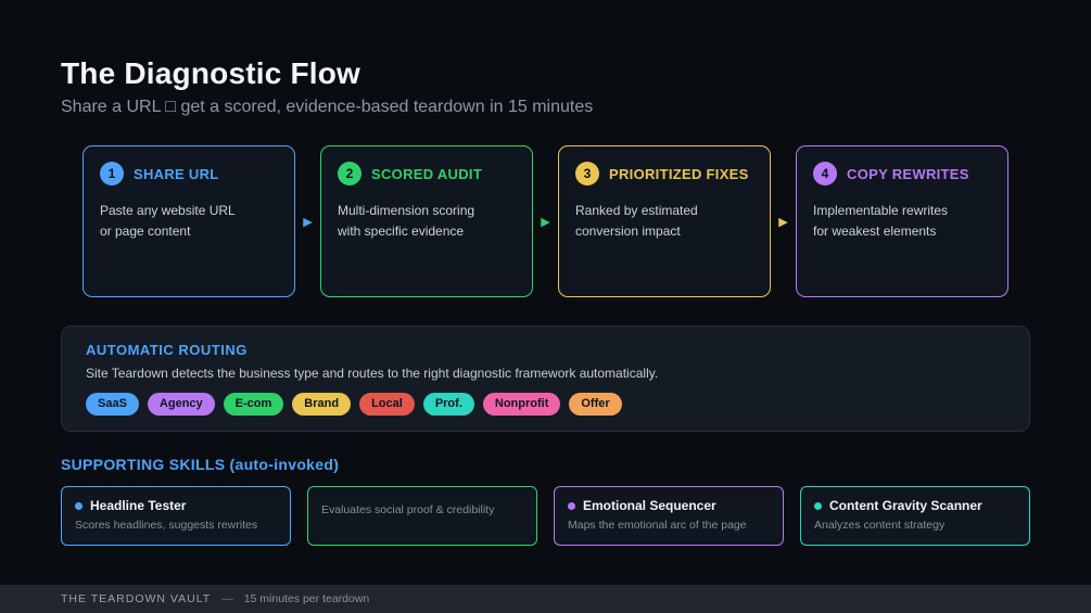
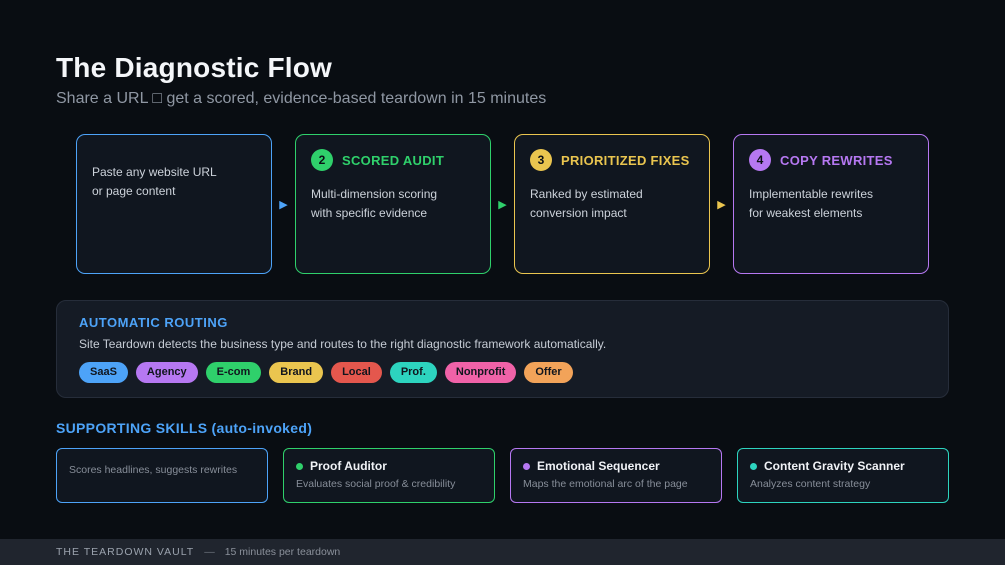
  The Diagnostic Flow
  Share a URL □ get a scored, evidence-based teardown in 15 minutes
- 1
- SHARE URL
  Paste any website URL
  or page content
  ▶
  2
  SCORED AUDIT
  Multi-dimension scoring
  with specific evidence
  ▶
  3
  PRIORITIZED FIXES
  Ranked by estimated
  conversion impact
  ▶
  4
  COPY REWRITES
  Implementable rewrites
  for weakest elements
  AUTOMATIC ROUTING
  Site Teardown detects the business type and routes to the right diagnostic framework automatically.
  SaaS
  Agency
  E-com
  Brand
  Local
  Prof.
  Nonprofit
  Offer
  SUPPORTING SKILLS (auto-invoked)
- Headline Tester
  Scores headlines, suggests rewrites
+ Proof Auditor
  Evaluates social proof & credibility
  Emotional Sequencer
  Maps the emotional arc of the page
  Content Gravity Scanner
  Analyzes content strategy
  THE TEARDOWN VAULT
  —
  15 minutes per teardown
